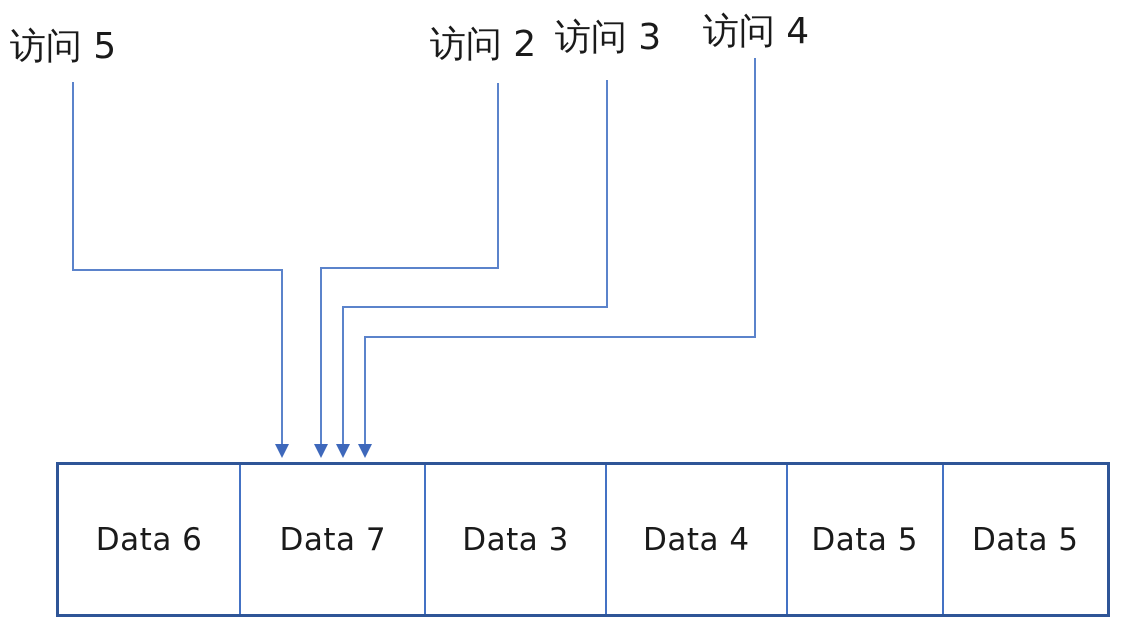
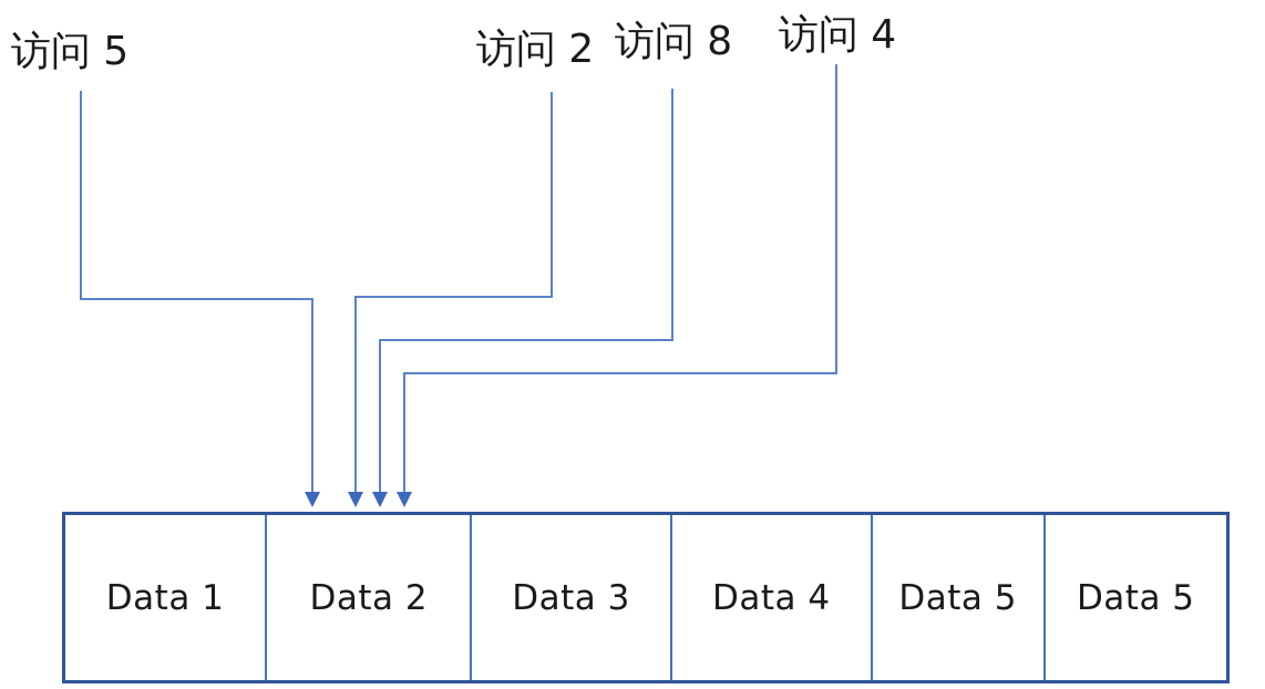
  访问 5
  访问 2
- 访问 3
+ 访问 8
  访问 4
- Data 6
+ Data 1
- Data 7
+ Data 2
  Data 3
  Data 4
  Data 5
  Data 5
